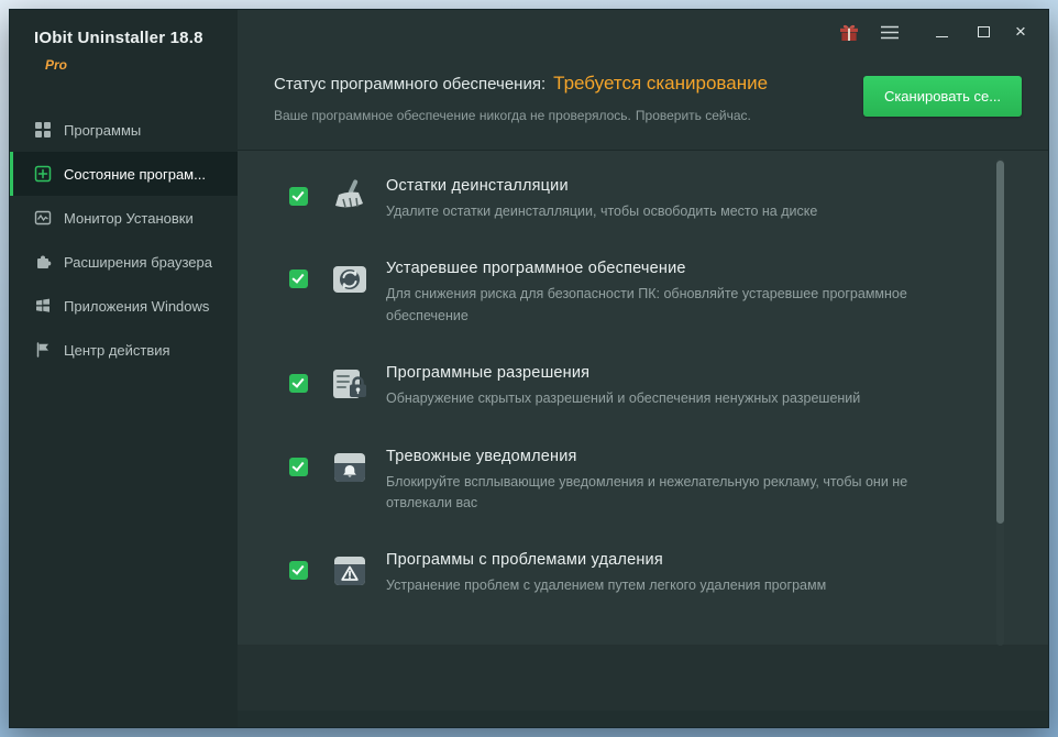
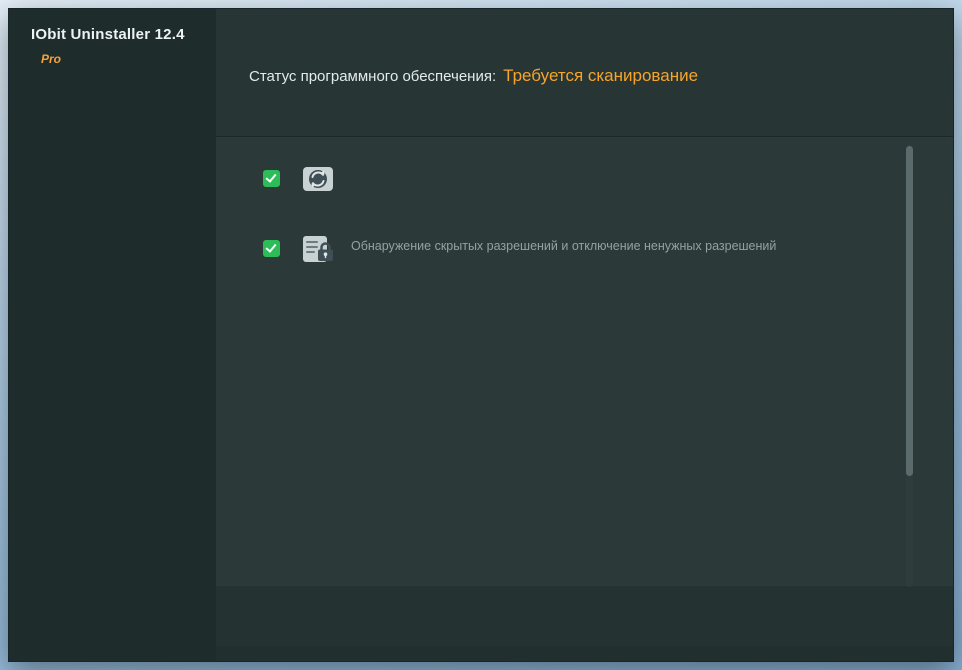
- IObit Uninstaller 18.8
+ IObit Uninstaller 12.4
  Pro
- Программы
- Состояние програм...
- Монитор Установки
- Расширения браузера
- Приложения Windows
- Центр действия
- ×
  Статус программного обеспечения: Требуется сканирование
- Ваше программное обеспечение никогда не проверялось. Проверить сейчас.
- Сканировать се...
- Остатки деинсталляции
- Удалите остатки деинсталляции, чтобы освободить место на диске
- Устаревшее программное обеспечение
- Для снижения риска для безопасности ПК: обновляйте устаревшее программное обеспечение
- Программные разрешения
- Обнаружение скрытых разрешений и обеспечения ненужных разрешений
+ Обнаружение скрытых разрешений и отключение ненужных разрешений
- Тревожные уведомления
- Блокируйте всплывающие уведомления и нежелательную рекламу, чтобы они не отвлекали вас
- Программы с проблемами удаления
- Устранение проблем с удалением путем легкого удаления программ
